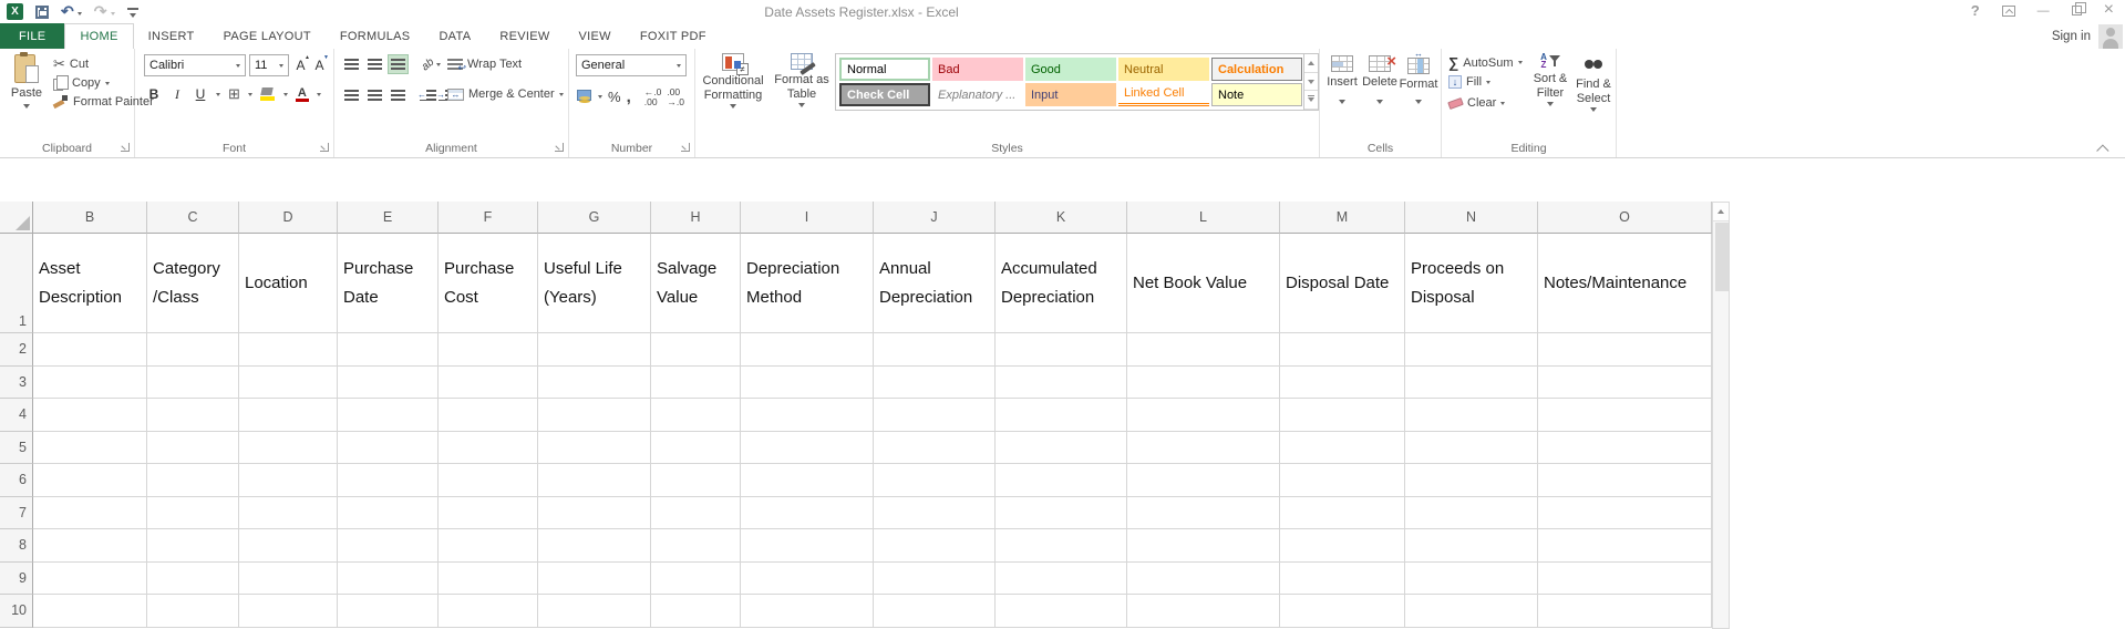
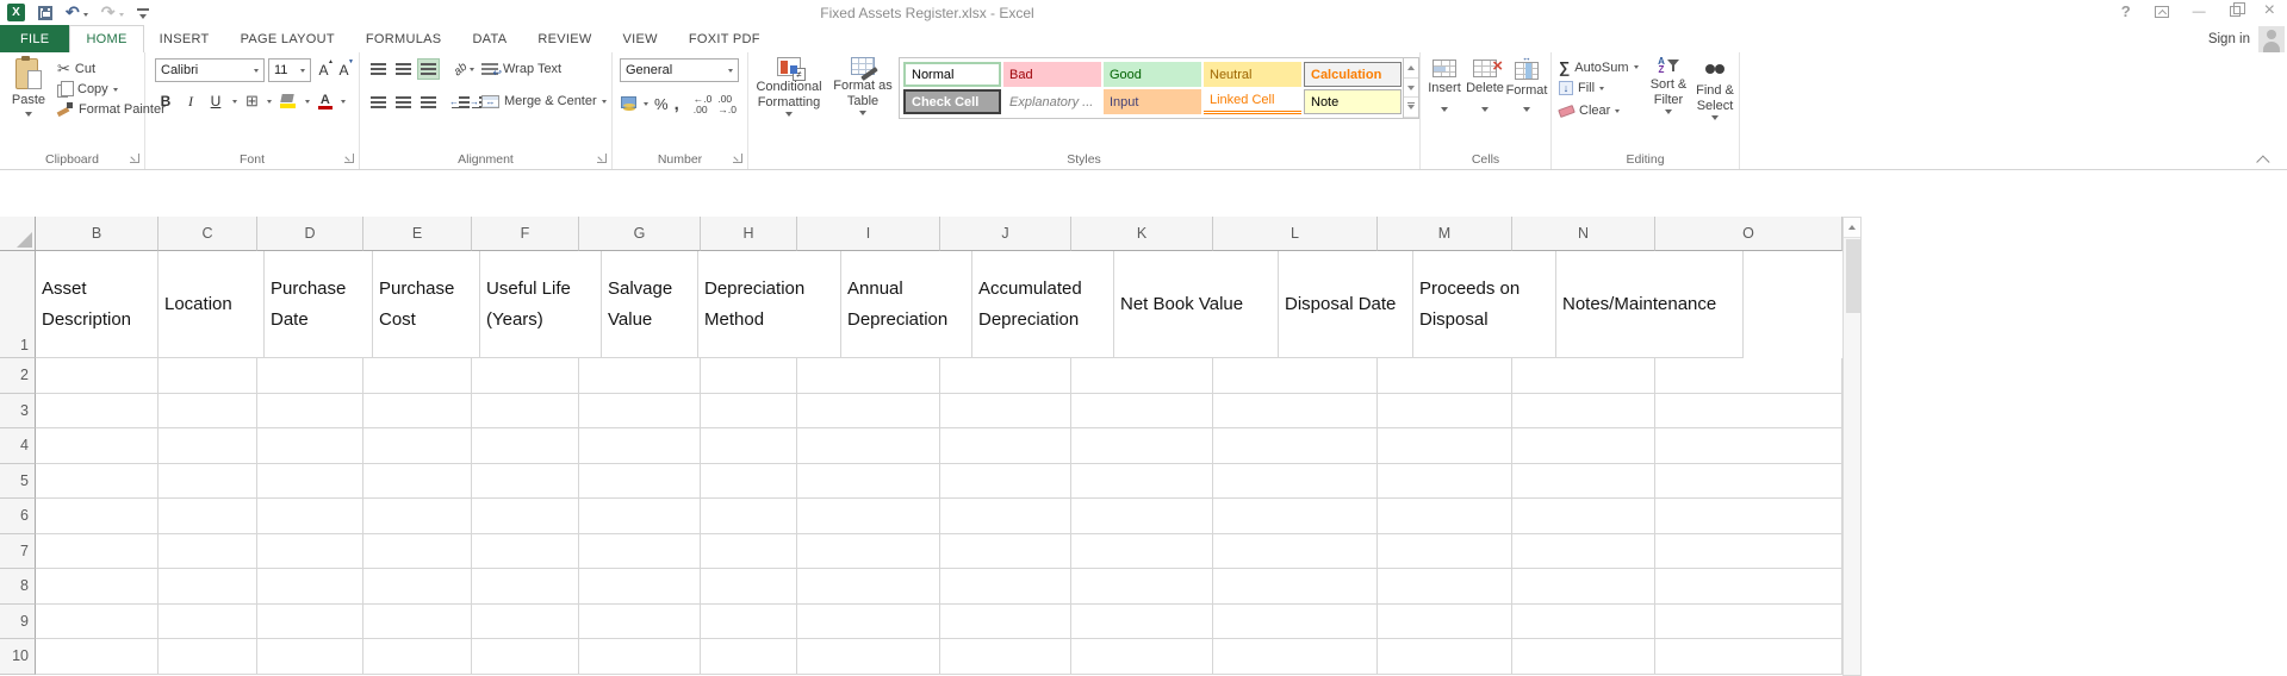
- Date Assets Register.xlsx - Excel
+ Fixed Assets Register.xlsx - Excel
  FILE
  HOME
  INSERT
  PAGE LAYOUT
  FORMULAS
  DATA
  REVIEW
  VIEW
  FOXIT PDF
  Sign in
  Paste
  Cut
  Copy
  Format Painter
  Clipboard
  Calibri
  11
  B
  I
  U
  Font
  Wrap Text
  Merge & Center
  Alignment
  General
  Number
  Conditional Formatting
  Format as Table
  Normal
  Bad
  Good
  Neutral
  Calculation
  Check Cell
  Explanatory ...
  Input
  Linked Cell
  Note
  Styles
  Insert
  Delete
  Format
  Cells
  AutoSum
  Fill
  Clear
  A
  Z
  Sort & Filter
  Find & Select
  Editing
  B
  C
  D
  E
  F
  G
  H
  I
  J
  K
  L
  M
  N
  O
  1
  Asset Description
- Category /Class
  Location
  Purchase Date
  Purchase Cost
  Useful Life (Years)
  Salvage Value
  Depreciation Method
  Annual Depreciation
  Accumulated Depreciation
  Net Book Value
  Disposal Date
  Proceeds on Disposal
  Notes/Maintenance
  2
  3
  4
  5
  6
  7
  8
  9
  10
